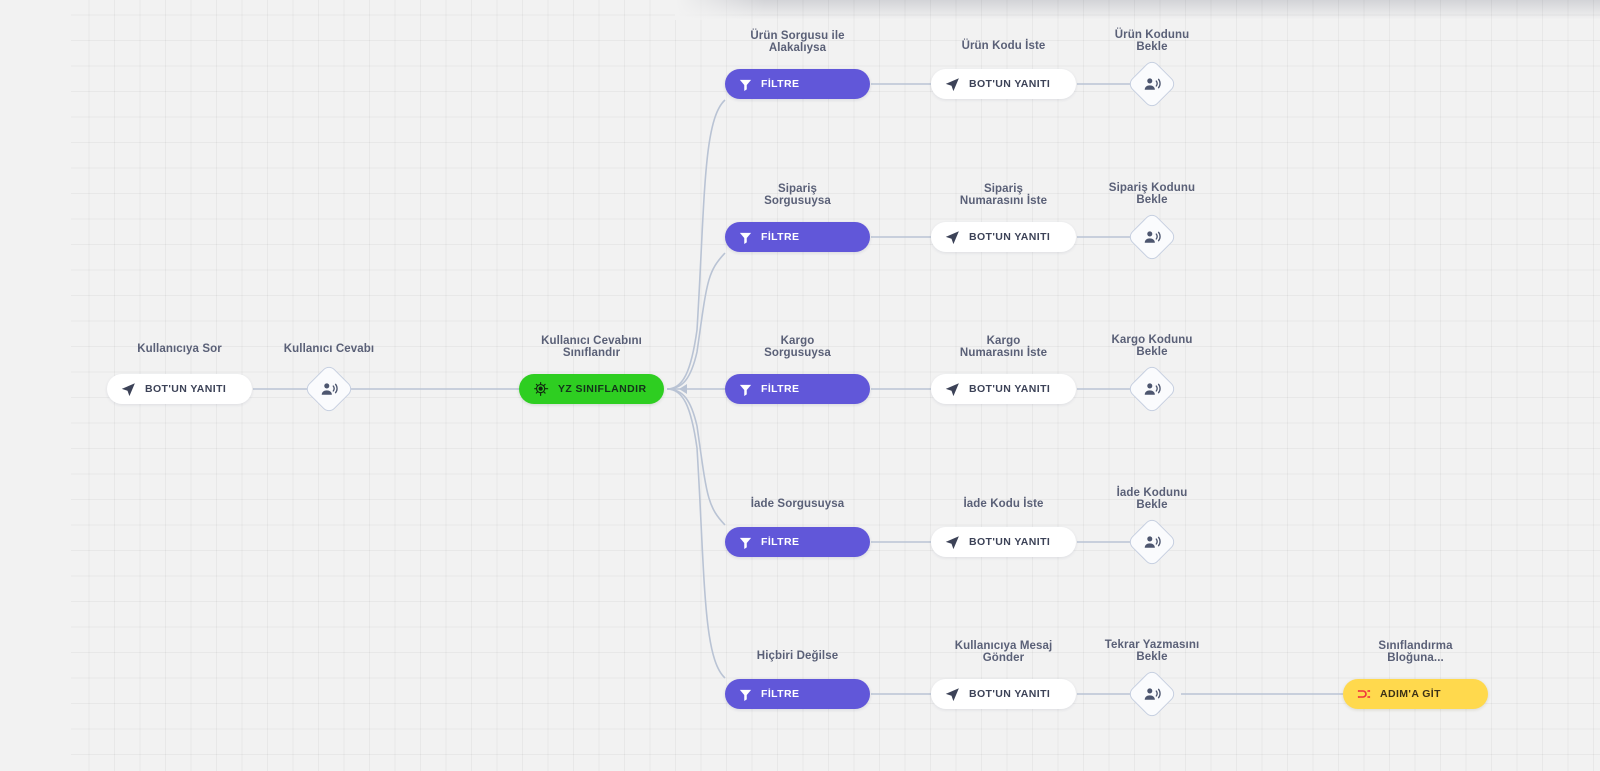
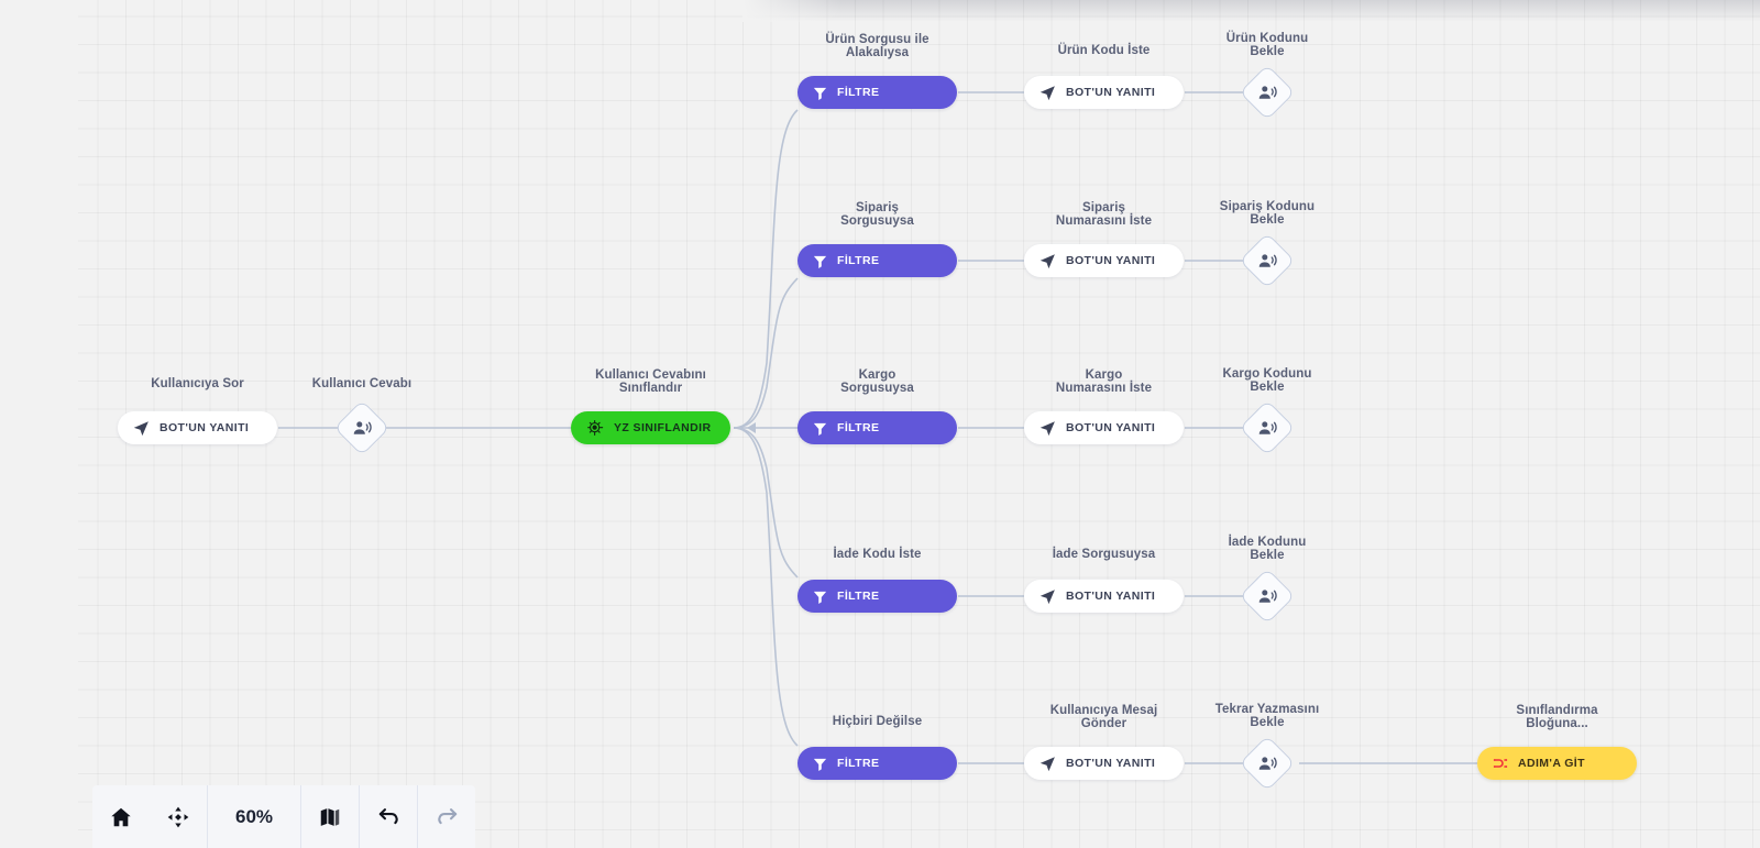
  Kullanıcıya Sor
  BOT'UN YANITI
  Kullanıcı Cevabı
  Kullanıcı Cevabını
  Sınıflandır
  YZ SINIFLANDIR
  Ürün Sorgusu ile
  Alakalıysa
  FİLTRE
  Ürün Kodu İste
  BOT'UN YANITI
  Ürün Kodunu
  Bekle
  Sipariş
  Sorgusuysa
  FİLTRE
  Sipariş
  Numarasını İste
  BOT'UN YANITI
  Sipariş Kodunu
  Bekle
  Kargo
  Sorgusuysa
  FİLTRE
  Kargo
  Numarasını İste
  BOT'UN YANITI
  Kargo Kodunu
  Bekle
- İade Sorgusuysa
+ İade Kodu İste
  FİLTRE
- İade Kodu İste
+ İade Sorgusuysa
  BOT'UN YANITI
  İade Kodunu
  Bekle
  Hiçbiri Değilse
  FİLTRE
  Kullanıcıya Mesaj
  Gönder
  BOT'UN YANITI
  Tekrar Yazmasını
  Bekle
  Sınıflandırma
  Bloğuna...
  ADIM'A GİT
+ 60%
